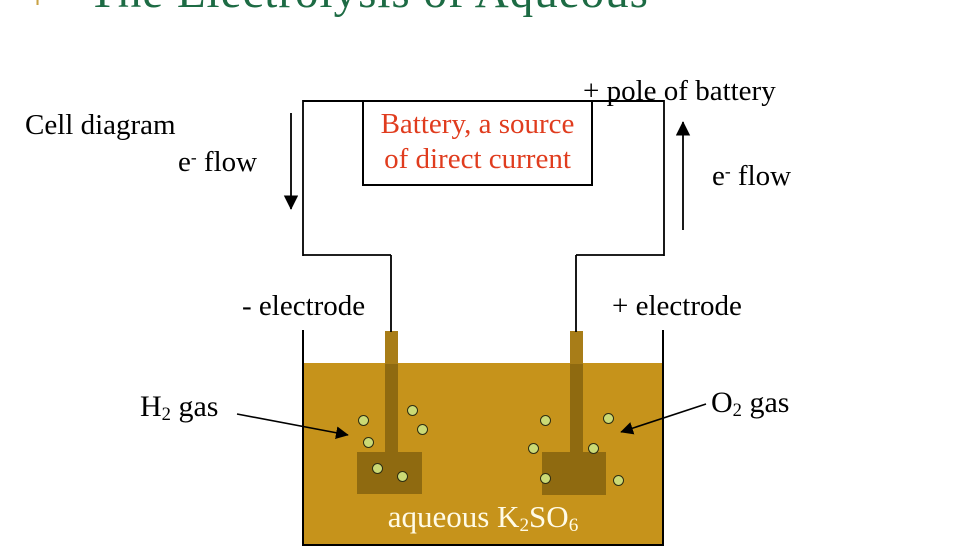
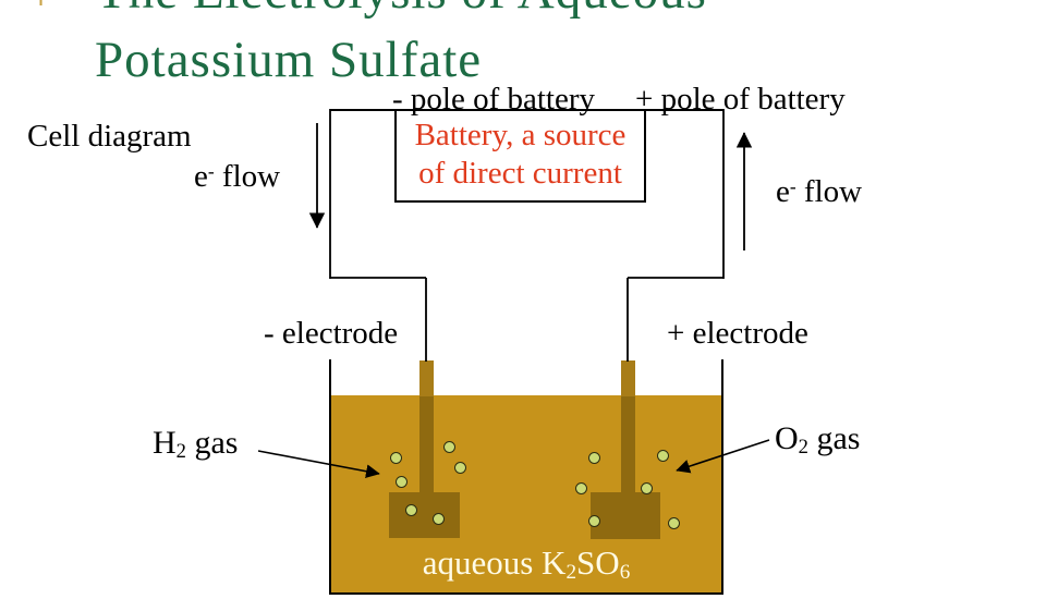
  Battery, a source
  of direct current
+ Potassium Sulfate
+ - pole of battery
  + pole of battery
  Cell diagram
  e- flow
  e- flow
  - electrode
  + electrode
  H2 gas
  O2 gas
  aqueous K2SO6
